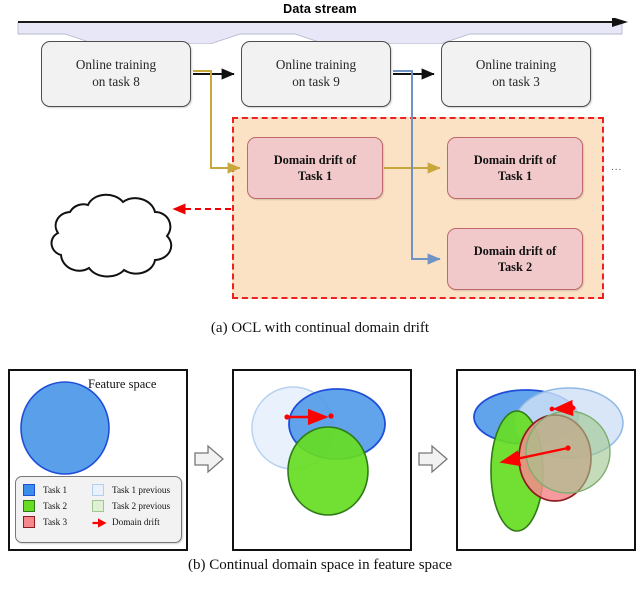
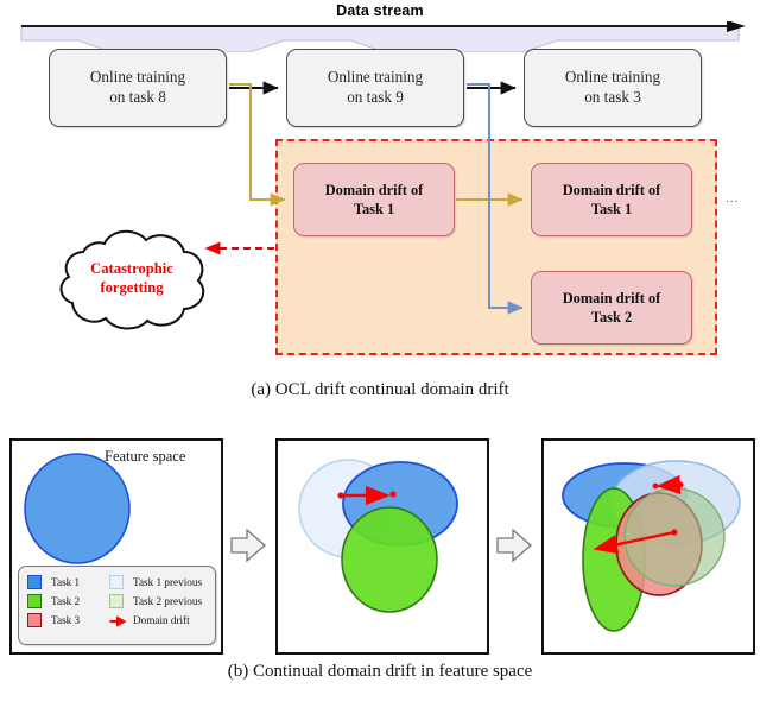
  Data stream
  Online training
  on task 8
  Online training
  on task 9
  Online training
  on task 3
  Domain drift of
  Task 1
  Domain drift of
  Task 1
  Domain drift of
  Task 2
+ Catastrophic
+ forgetting
  ...
- (a) OCL with continual domain drift
+ (a) OCL drift continual domain drift
  Feature space
  Task 1
  Task 1 previous
  Task 2
  Task 2 previous
  Task 3
  Domain drift
- (b) Continual domain space in feature space
+ (b) Continual domain drift in feature space
